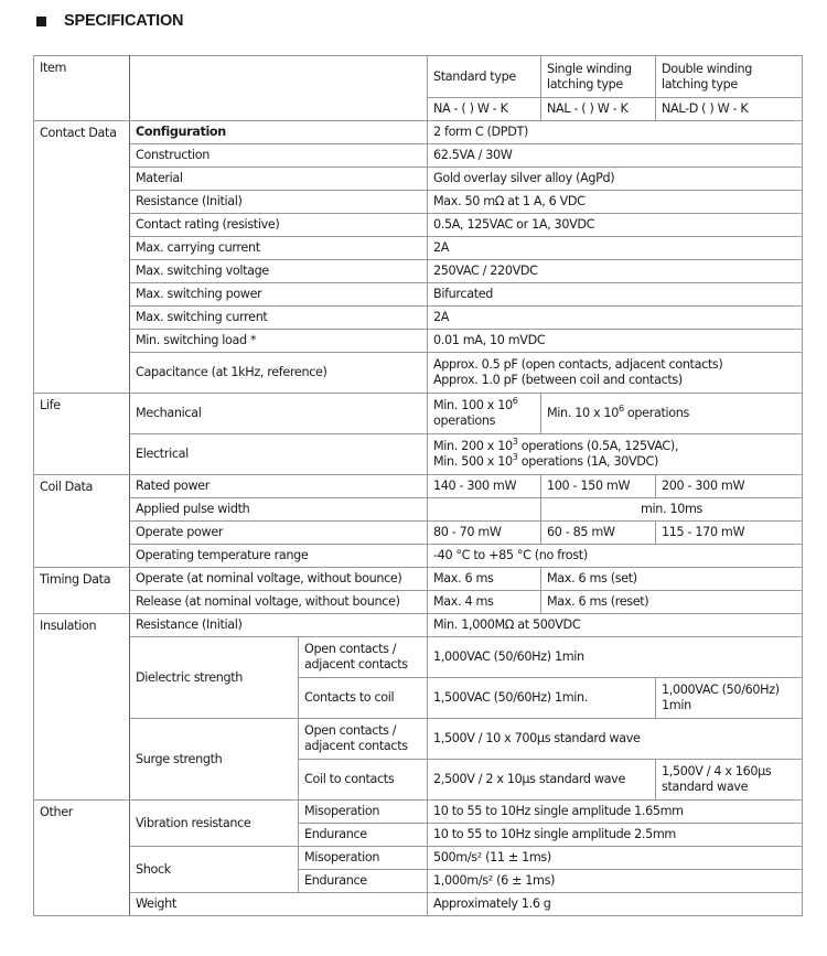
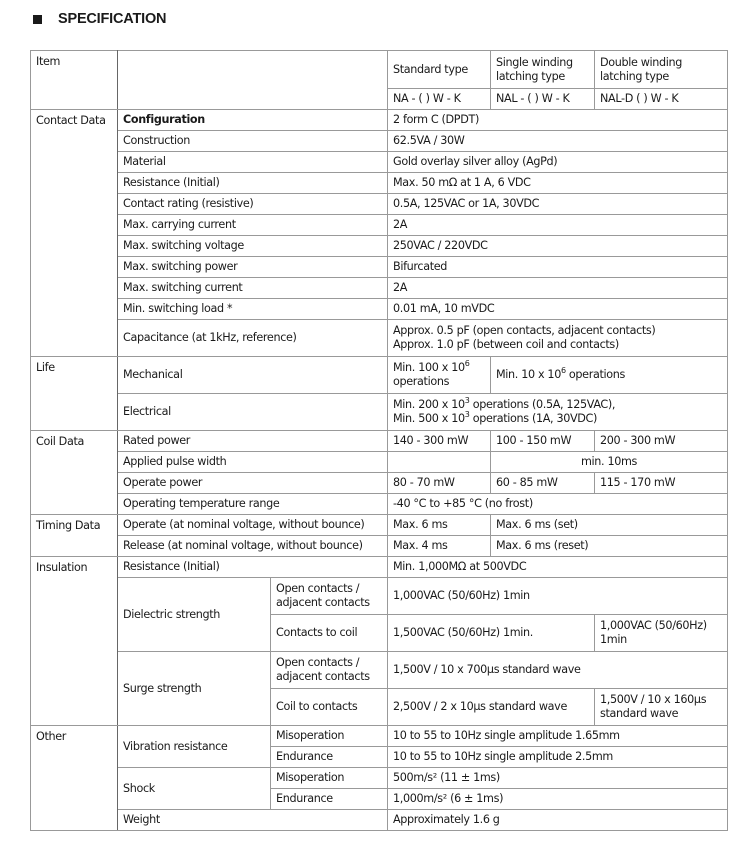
  SPECIFICATION
  Item		Standard type	Single winding latching type	Double winding latching type
  NA - ( ) W - K	NAL - ( ) W - K	NAL-D ( ) W - K
  Contact Data	Configuration	2 form C (DPDT)
  Construction	62.5VA / 30W
  Material	Gold overlay silver alloy (AgPd)
  Resistance (Initial)	Max. 50 mΩ at 1 A, 6 VDC
  Contact rating (resistive)	0.5A, 125VAC or 1A, 30VDC
  Max. carrying current	2A
  Max. switching voltage	250VAC / 220VDC
  Max. switching power	Bifurcated
  Max. switching current	2A
  Min. switching load *	0.01 mA, 10 mVDC
  Capacitance (at 1kHz, reference)	Approx. 0.5 pF (open contacts, adjacent contacts) Approx. 1.0 pF (between coil and contacts)
  Life	Mechanical	Min. 100 x 106 operations	Min. 10 x 106 operations
  Electrical	Min. 200 x 103 operations (0.5A, 125VAC), Min. 500 x 103 operations (1A, 30VDC)
  Coil Data	Rated power	140 - 300 mW	100 - 150 mW	200 - 300 mW
  Applied pulse width		min. 10ms
  Operate power	80 - 70 mW	60 - 85 mW	115 - 170 mW
  Operating temperature range	-40 °C to +85 °C (no frost)
  Timing Data	Operate (at nominal voltage, without bounce)	Max. 6 ms	Max. 6 ms (set)
  Release (at nominal voltage, without bounce)	Max. 4 ms	Max. 6 ms (reset)
  Insulation	Resistance (Initial)	Min. 1,000MΩ at 500VDC
  Dielectric strength	Open contacts / adjacent contacts	1,000VAC (50/60Hz) 1min
  Contacts to coil	1,500VAC (50/60Hz) 1min.	1,000VAC (50/60Hz) 1min
  Surge strength	Open contacts / adjacent contacts	1,500V / 10 x 700μs standard wave
- Coil to contacts	2,500V / 2 x 10μs standard wave	1,500V / 4 x 160μs standard wave
+ Coil to contacts	2,500V / 2 x 10μs standard wave	1,500V / 10 x 160μs standard wave
  Other	Vibration resistance	Misoperation	10 to 55 to 10Hz single amplitude 1.65mm
  Endurance	10 to 55 to 10Hz single amplitude 2.5mm
  Shock	Misoperation	500m/s² (11 ± 1ms)
  Endurance	1,000m/s² (6 ± 1ms)
  Weight	Approximately 1.6 g
